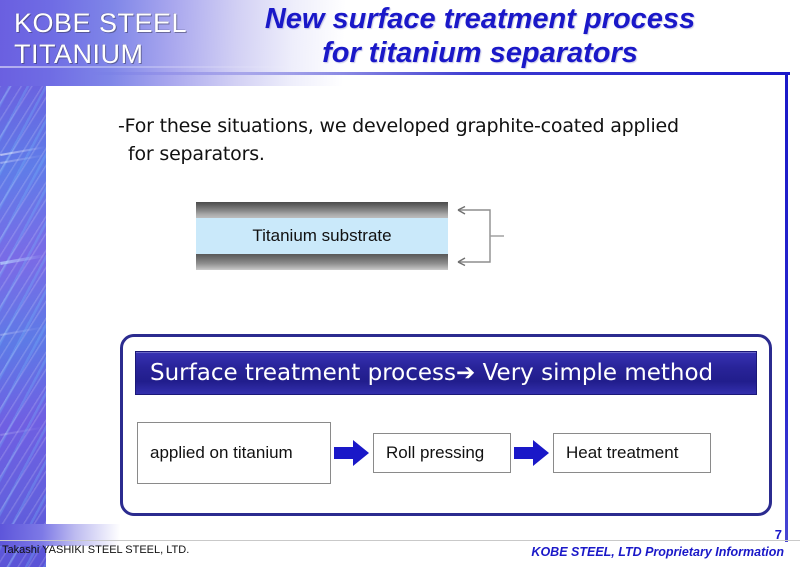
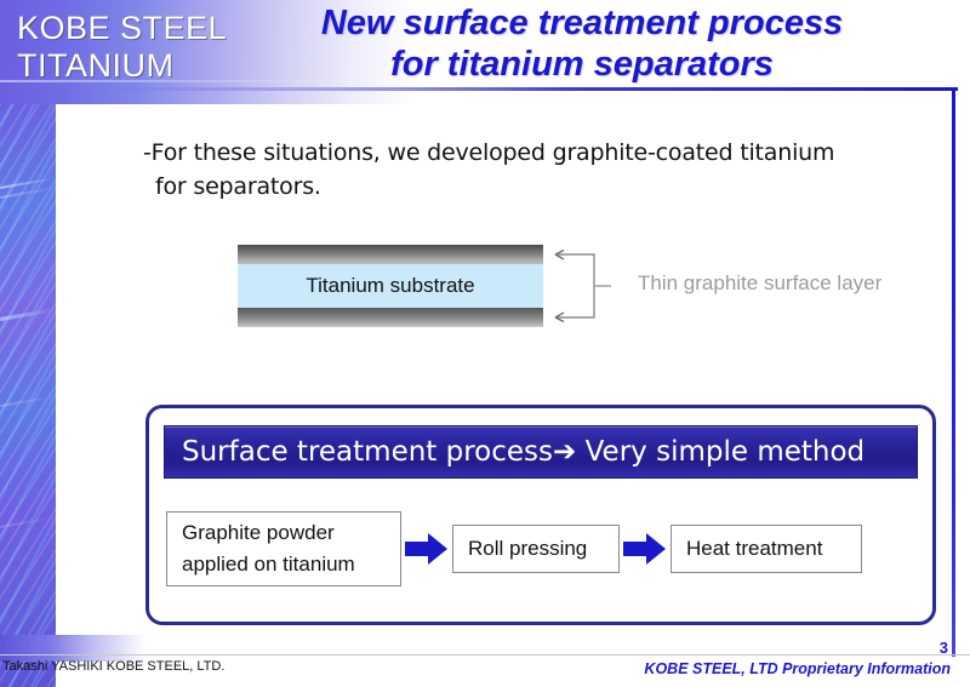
  KOBE STEEL
  TITANIUM
  New surface treatment process
  for titanium separators
- -For these situations, we developed graphite-coated applied
+ -For these situations, we developed graphite-coated titanium
  for separators.
  Titanium substrate
+ Thin graphite surface layer
  Surface treatment process➔ Very simple method
+ Graphite powder
  applied on titanium
  Roll pressing
  Heat treatment
- Takashi YASHIKI STEEL STEEL, LTD.
+ Takashi YASHIKI KOBE STEEL, LTD.
- 7
+ 3
  KOBE STEEL, LTD Proprietary Information
